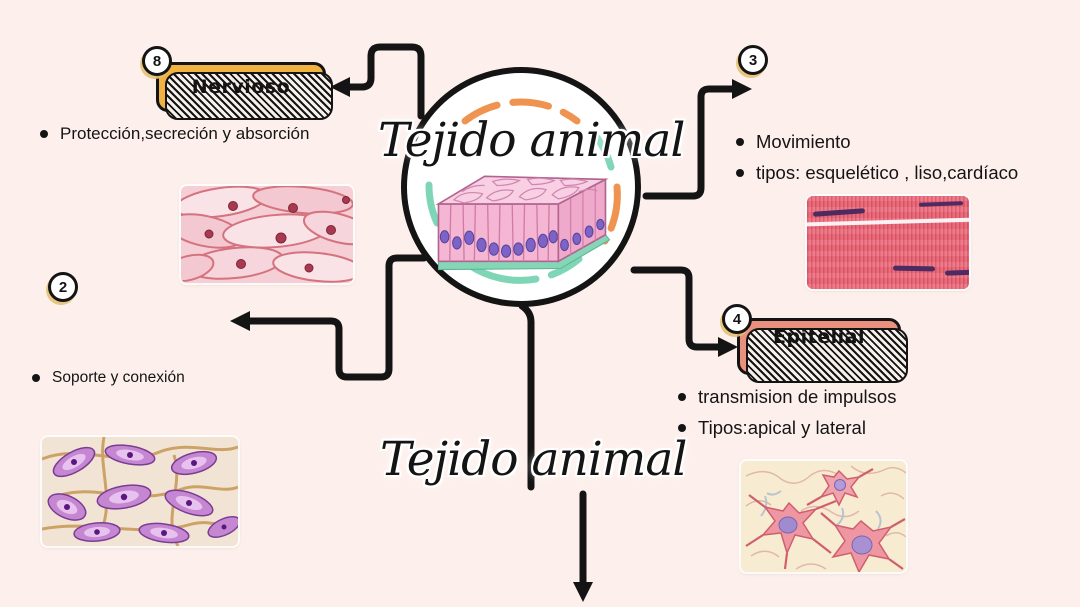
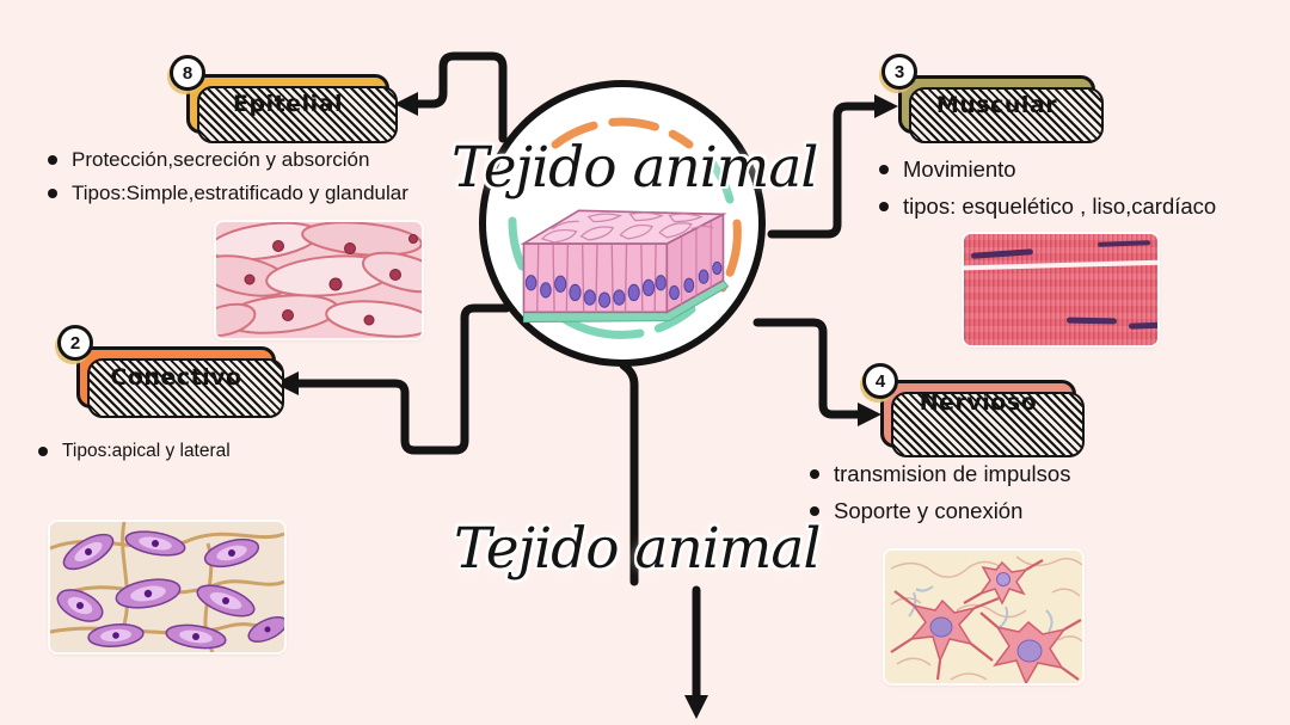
  Tejido animal
  Tejido animal
- Nervioso
+ Epitelial
  8
  Protección,secreción y absorción
+ Tipos:Simple,estratificado y glandular
+ Conectivo
  2
- Soporte y conexión
+ Tipos:apical y lateral
+ Muscular
  3
  Movimiento
  tipos: esquelético , liso,cardíaco
- Epitelial
+ Nervioso
  4
  transmision de impulsos
- Tipos:apical y lateral
+ Soporte y conexión
